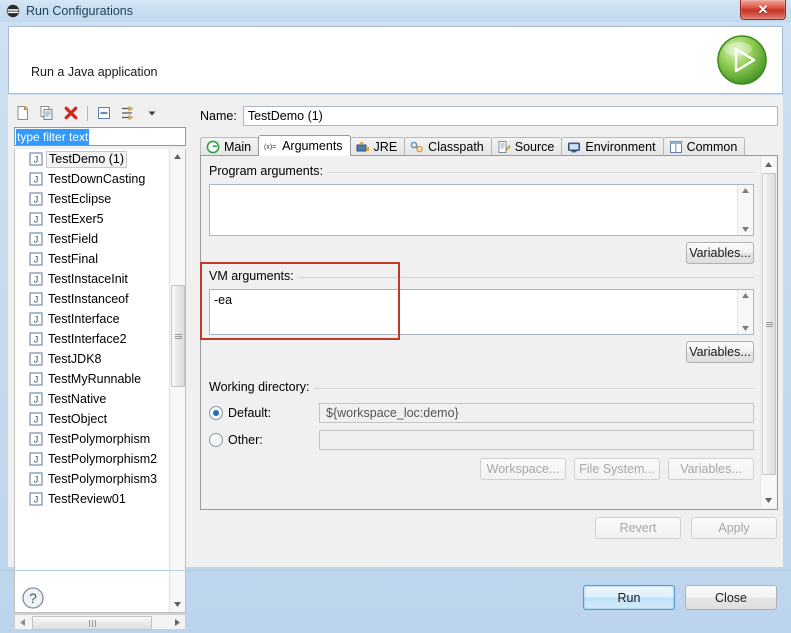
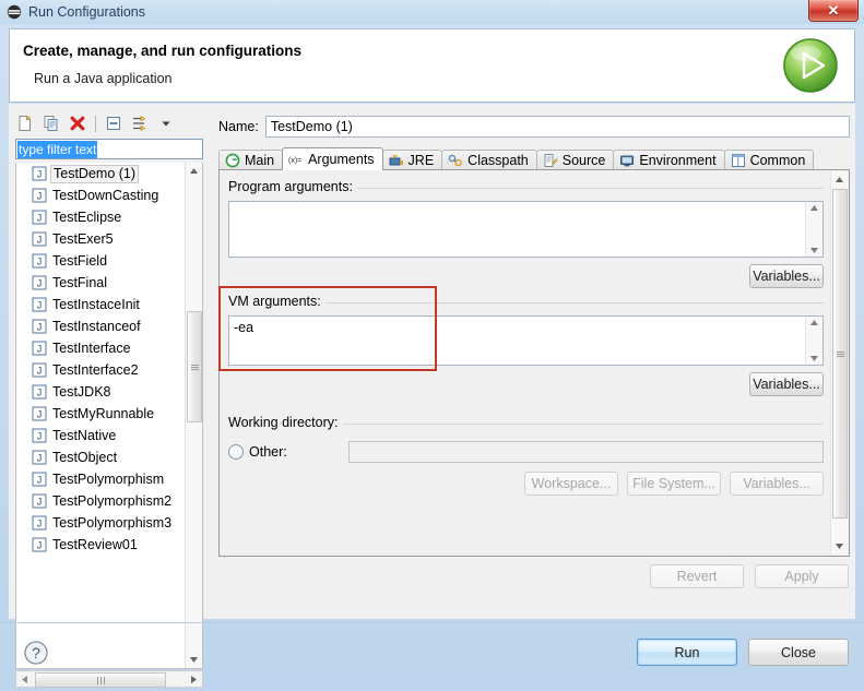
  Run Configurations
  ✕
+ Create, manage, and run configurations
  Run a Java application
  type filter text
  J
  TestDemo (1)
  J
  TestDownCasting
  J
  TestEclipse
  J
  TestExer5
  J
  TestField
  J
  TestFinal
  J
  TestInstaceInit
  J
  TestInstanceof
  J
  TestInterface
  J
  TestInterface2
  J
  TestJDK8
  J
  TestMyRunnable
  J
  TestNative
  J
  TestObject
  J
  TestPolymorphism
  J
  TestPolymorphism2
  J
  TestPolymorphism3
  J
  TestReview01
  Name:
  TestDemo (1)
  Main
  Arguments
  JRE
  Classpath
  Source
  Environment
  Common
  Program arguments:
  Variables...
  VM arguments:
  -ea
  Variables...
  Working directory:
- Default:
- ${workspace_loc:demo}
  Other:
  Workspace...
  File System...
  Variables...
  Revert
  Apply
  ?
  Run
  Close
